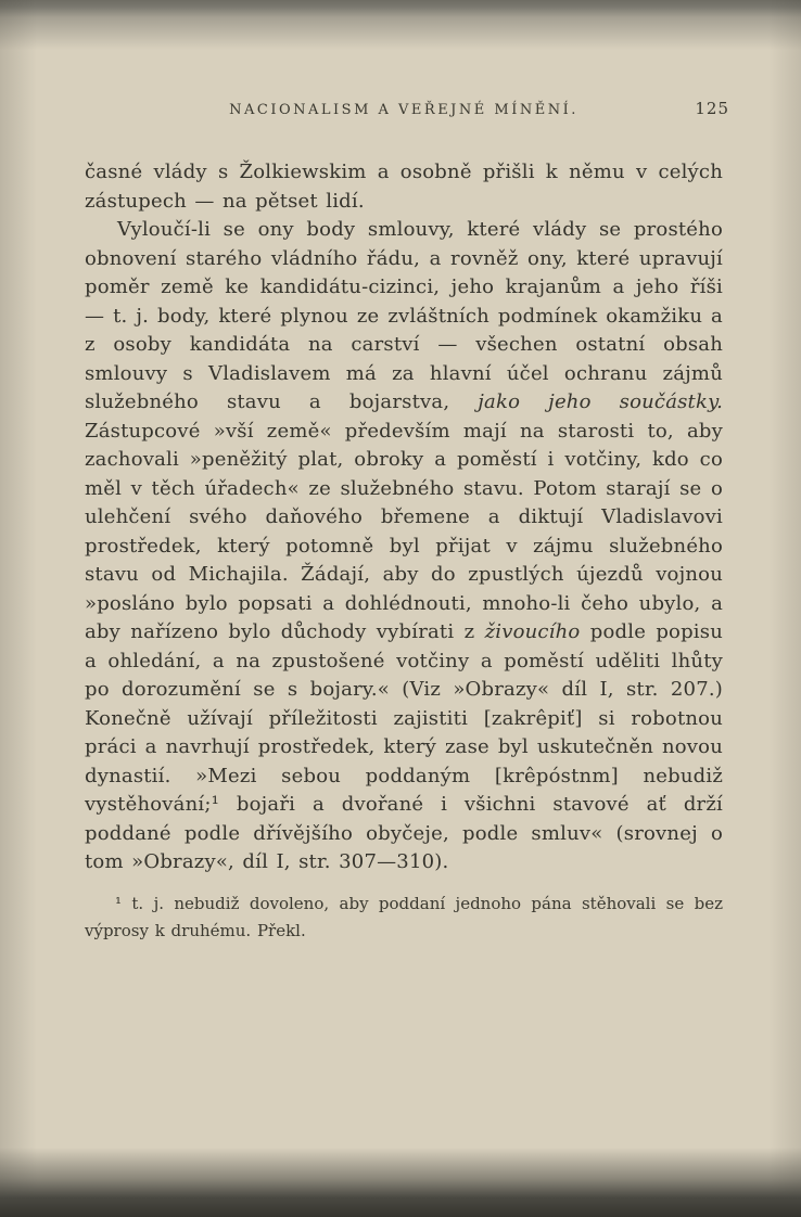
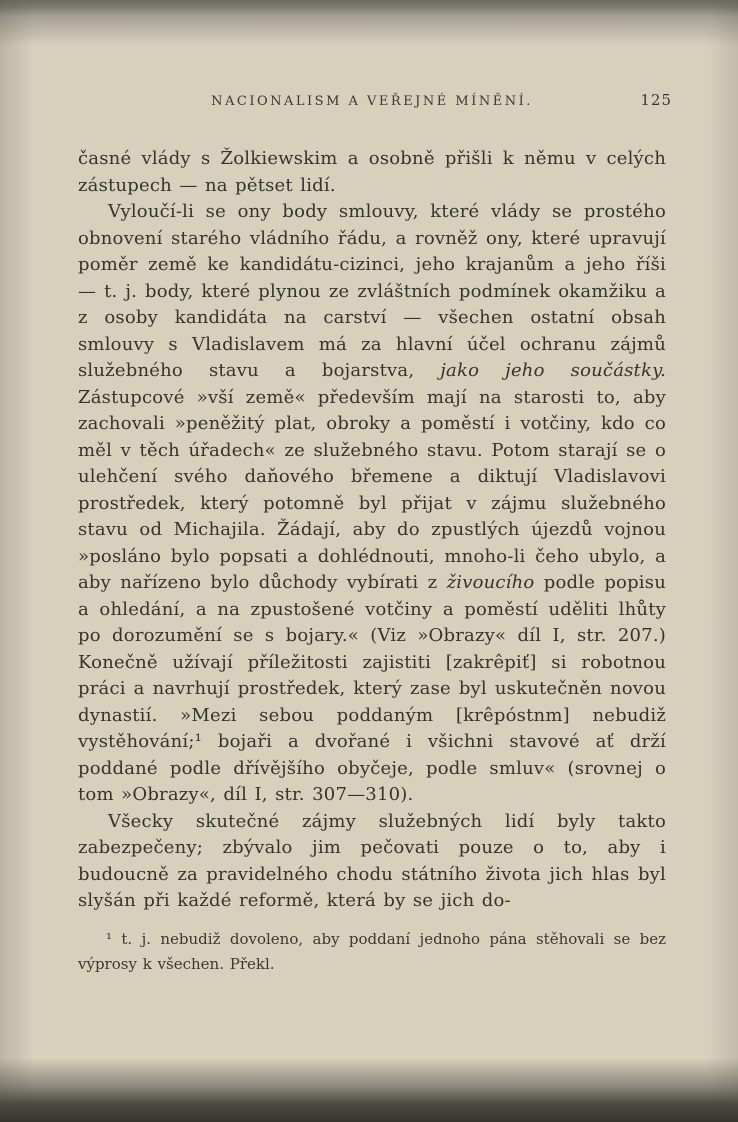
  NACIONALISM A VEŘEJNÉ MÍNĚNÍ.
  125
  časné vlády s Žolkiewskim a osobně přišli k němu v celých zástupech — na pětset lidí.
  Vyloučí-li se ony body smlouvy, které vlády se prostého obnovení starého vládního řádu, a rovněž ony, které upravují poměr země ke kandidátu-cizinci, jeho krajanům a jeho říši — t. j. body, které plynou ze zvláštních podmínek okamžiku a z osoby kandidáta na carství — všechen ostatní obsah smlouvy s Vladislavem má za hlavní účel ochranu zájmů služebného stavu a bojarstva, jako jeho součástky. Zástupcové »vší země« především mají na starosti to, aby zachovali »peněžitý plat, obroky a poměstí i votčiny, kdo co měl v těch úřadech« ze služebného stavu. Potom starají se o ulehčení svého daňového břemene a diktují Vladislavovi prostředek, který potomně byl přijat v zájmu služebného stavu od Michajila. Žádají, aby do zpustlých újezdů vojnou »posláno bylo popsati a dohlédnouti, mnoho-li čeho ubylo, a aby nařízeno bylo důchody vybírati z živoucího podle popisu a ohledání, a na zpustošené votčiny a poměstí uděliti lhůty po dorozumění se s bojary.« (Viz »Obrazy« díl I, str. 207.) Konečně užívají příležitosti zajistiti [zakrêpiť] si robotnou práci a navrhují prostředek, který zase byl uskutečněn novou dynastií. »Mezi sebou poddaným [krêpóstnm] nebudiž vystěhování;¹ bojaři a dvořané i všichni stavové ať drží poddané podle dřívějšího obyčeje, podle smluv« (srovnej o tom »Obrazy«, díl I, str. 307—310).
+ Všecky skutečné zájmy služebných lidí byly takto zabezpečeny; zbývalo jim pečovati pouze o to, aby i budoucně za pravidelného chodu státního života jich hlas byl slyšán při každé reformě, která by se jich do-
- ¹ t. j. nebudiž dovoleno, aby poddaní jednoho pána stěhovali se bez výprosy k druhému. Překl.
+ ¹ t. j. nebudiž dovoleno, aby poddaní jednoho pána stěhovali se bez výprosy k všechen. Překl.
